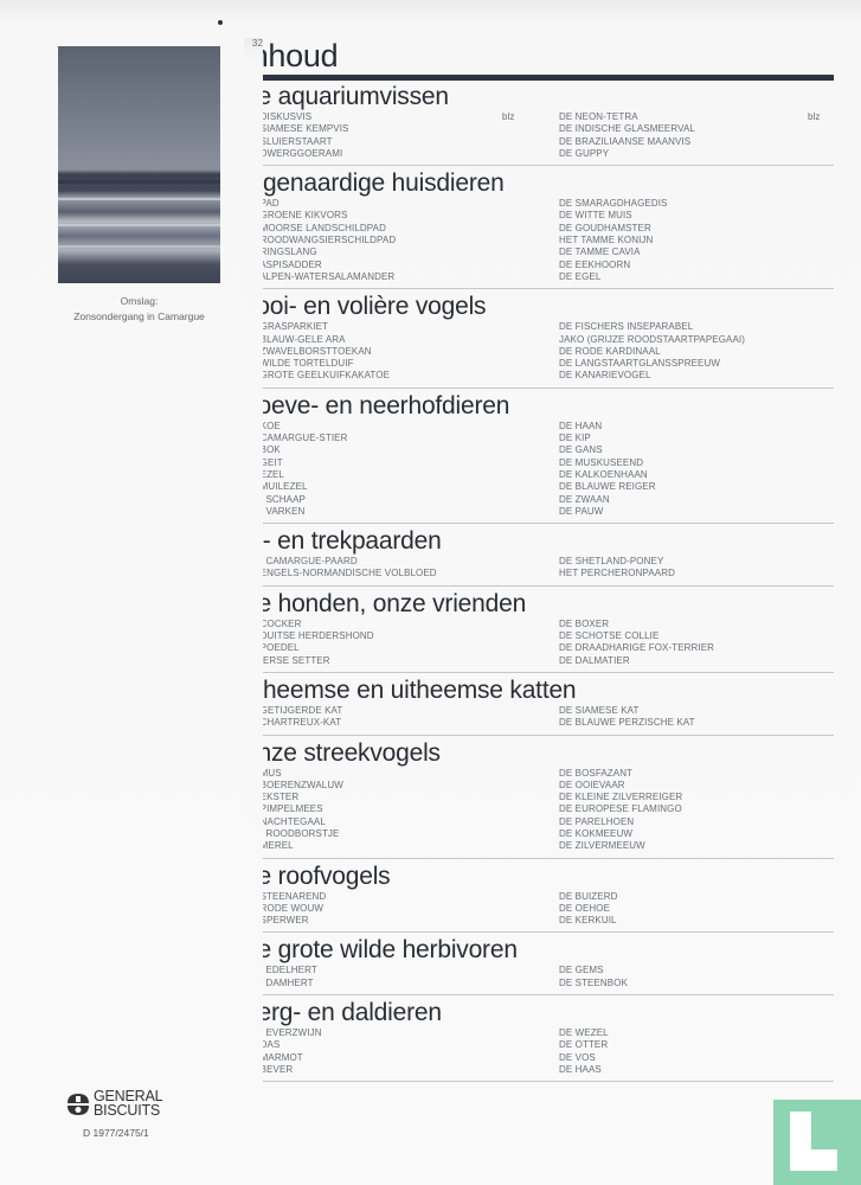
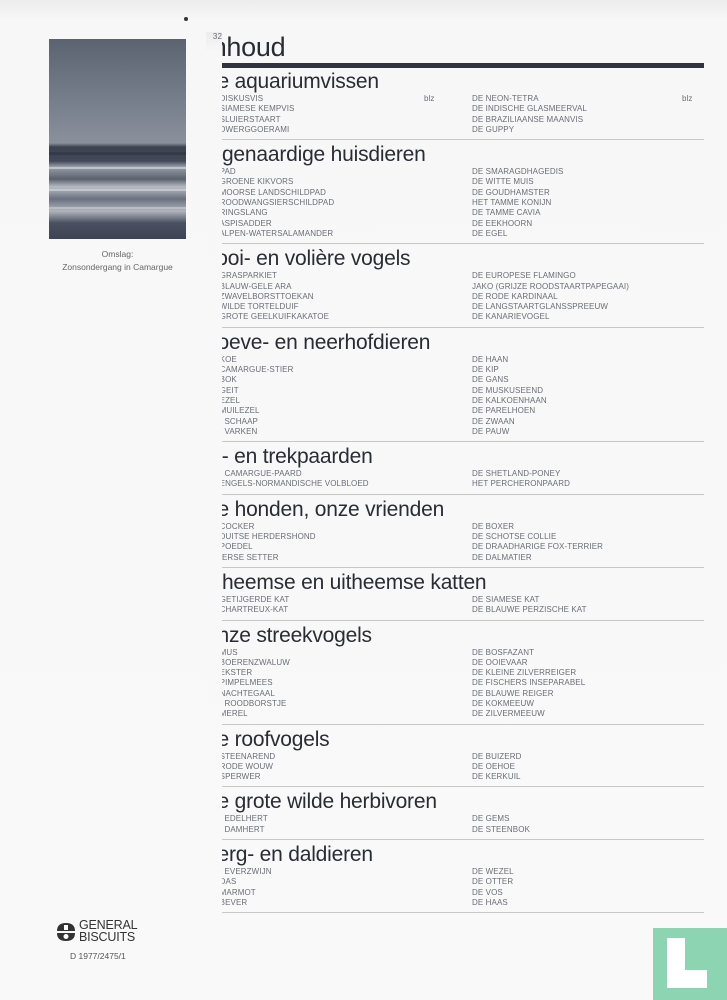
  Omslag:
  Zonsondergang in Camargue
  GENERAL
  BISCUITS
  D 1977/2475/1
  e aquariumvissen
  DISKUSVIS
  blz
  SIAMESE KEMPVIS
  SLUIERSTAART
  DWERGGOERAMI
  DE NEON-TETRA
  blz
  DE INDISCHE GLASMEERVAL
  DE BRAZILIAANSE MAANVIS
  DE GUPPY
  genaardige huisdieren
  GROENE KIKVORS
  MOORSE LANDSCHILDPAD
  ROODWANGSIERSCHILDPAD
  RINGSLANG
  SPISADDER
  LPEN-WATERSALAMANDER
  DE SMARAGDHAGEDIS
  DE WITTE MUIS
  DE GOUDHAMSTER
  HET TAMME KONIJN
  DE TAMME CAVIA
  DE EEKHOORN
  DE EGEL
  ooi- en volière vogels
  GRASPARKIET
  BLAUW-GELE ARA
  ZWAVELBORSTTOEKAN
  WILDE TORTELDUIF
  GROTE GEELKUIFKAKATOE
- DE FISCHERS INSEPARABEL
+ DE EUROPESE FLAMINGO
  JAKO (GRIJZE ROODSTAARTPAPEGAAI)
  DE RODE KARDINAAL
  DE LANGSTAARTGLANSSPREEUW
  DE KANARIEVOGEL
  oeve- en neerhofdieren
  CAMARGUE-STIER
  MUILEZEL
  DE HAAN
  DE KIP
  DE GANS
  DE MUSKUSEEND
  DE KALKOENHAAN
- DE BLAUWE REIGER
+ DE PARELHOEN
  DE ZWAAN
  DE PAUW
  - en trekpaarden
  CAMARGUE-PAARD
  ENGELS-NORMANDISCHE VOLBLOED
  DE SHETLAND-PONEY
  HET PERCHERONPAARD
  e honden, onze vrienden
  COCKER
  DUITSE HERDERSHOND
  POEDEL
  ERSE SETTER
  DE BOXER
  DE SCHOTSE COLLIE
  DE DRAADHARIGE FOX-TERRIER
  DE DALMATIER
  heemse en uitheemse katten
  GETIJGERDE KAT
  CHARTREUX-KAT
  DE SIAMESE KAT
  DE BLAUWE PERZISCHE KAT
  nze streekvogels
  BOERENZWALUW
  EKSTER
  PIMPELMEES
  NACHTEGAAL
  ROODBORSTJE
  MEREL
  DE BOSFAZANT
  DE OOIEVAAR
  DE KLEINE ZILVERREIGER
- DE EUROPESE FLAMINGO
+ DE FISCHERS INSEPARABEL
- DE PARELHOEN
+ DE BLAUWE REIGER
  DE KOKMEEUW
  DE ZILVERMEEUW
  e roofvogels
  STEENAREND
  RODE WOUW
  SPERWER
  DE BUIZERD
  DE OEHOE
  DE KERKUIL
  e grote wilde herbivoren
  EDELHERT
  DAMHERT
  DE GEMS
  DE STEENBOK
  erg- en daldieren
  EVERZWIJN
  MARMOT
  BEVER
  DE WEZEL
  DE OTTER
  DE VOS
  DE HAAS
  32
